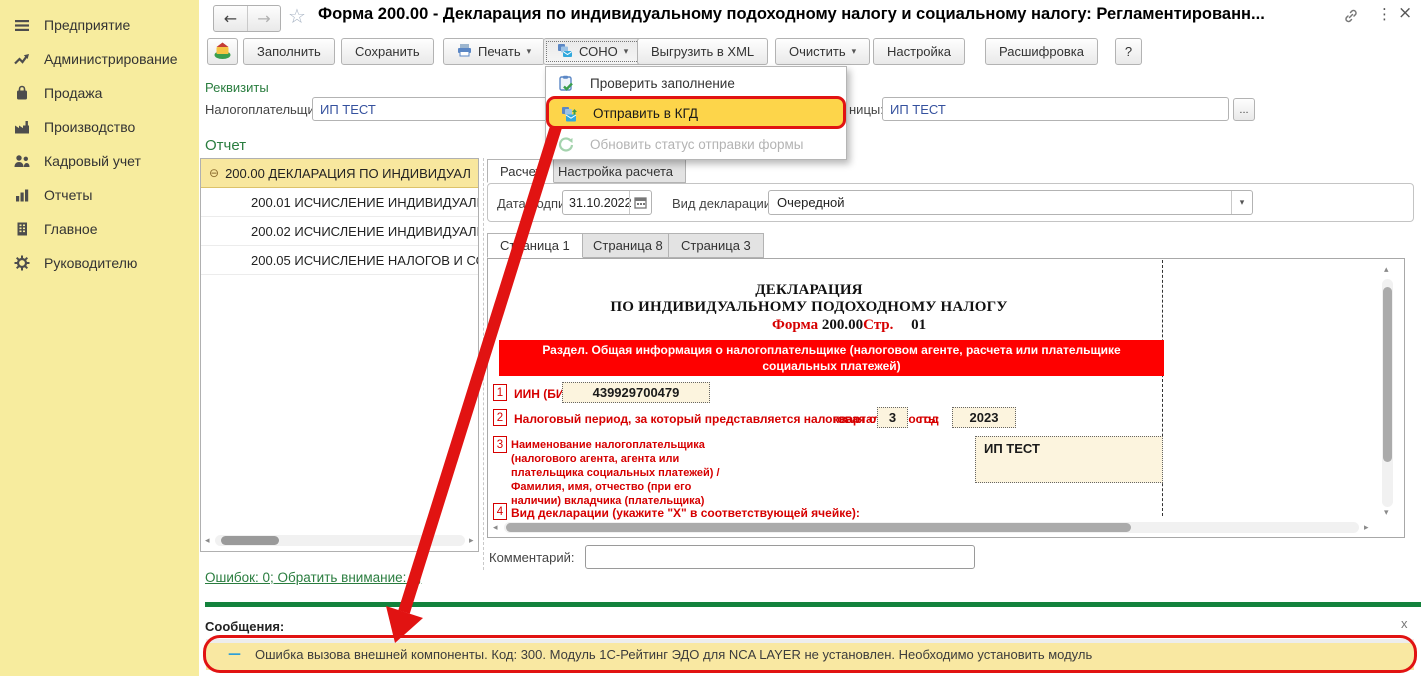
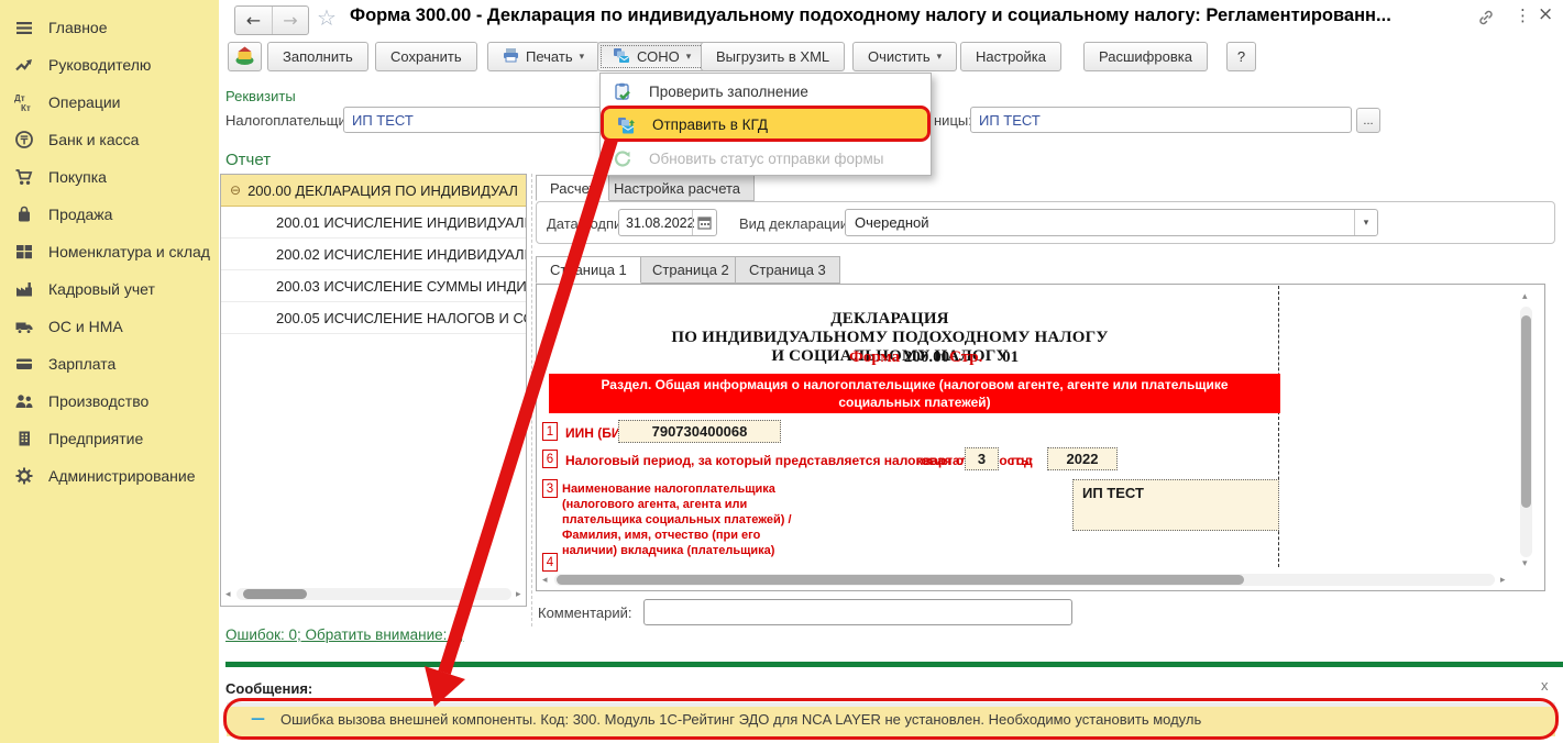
- Предприятие
+ Главное
- Администрирование
+ Руководителю
+ Дт
+ Кт
+ Операции
+ Банк и касса
+ Покупка
  Продажа
+ Номенклатура и склад
- Производство
+ Кадровый учет
+ ОС и НМА
+ Зарплата
- Кадровый учет
+ Производство
- Отчеты
- Главное
+ Предприятие
- Руководителю
+ Администрирование
  ←
  →
  ☆
- Форма 200.00 - Декларация по индивидуальному подоходному налогу и социальному налогу: Регламентированн...
+ Форма 300.00 - Декларация по индивидуальному подоходному налогу и социальному налогу: Регламентированн...
  ⋮
  ×
  Заполнить
  Сохранить
  Печать
  ▾
  СОНО
  ▾
  Выгрузить в XML
  Очистить
  ▾
  Настройка
  Расшифровка
  ?
  Реквизиты
  Налогоплательщ
  ИП ТЕСТ
  ницы
  ИП ТЕСТ
  ...
  Отчет
  ⊖
  200.00 ДЕКЛАРАЦИЯ ПО ИНДИВИДУАЛ
  200.01 ИСЧИСЛЕНИЕ ИНДИВИДУАЛ
  200.02 ИСЧИСЛЕНИЕ ИНДИВИДУАЛ
+ 200.03 ИСЧИСЛЕНИЕ СУММЫ ИНДИ
  200.05 ИСЧИСЛЕНИЕ НАЛОГОВ И С
  ◂
  ▸
  Расче
  Настройка расчета
- 31.10.2022
+ 31.08.2022
  Вид деклараци
  Очередной
  ▾
  Станица 1
- Страница 8
+ Страница 2
  Страница 3
  ДЕКЛАРАЦИЯ
  ПО ИНДИВИДУАЛЬНОМУ ПОДОХОДНОМУ НАЛОГУ
+ И СОЦИАЛЬНОМУ НАЛОГУ
  Форма 200.00Стр. 01
- Раздел. Общая информация о налогоплательщике (налоговом агенте, расчета или плательщике социальных платежей)
+ Раздел. Общая информация о налогоплательщике (налоговом агенте, агенте или плательщике социальных платежей)
  1
  ИИН (БИ
- 439929700479
+ 790730400068
- 2
+ 6
  Налоговый период, за который представляется налоговая оость:
  кварта
  3
  год
- 2023
+ 2022
  3
  Наименование налогоплательщика (налогового агента, агента или плательщика социальных платежей) /Фамилия, имя, отчество (при его наличии) вкладчика (плательщика)
  ИП ТЕСТ
  4
- Вид декларации (укажите "Х" в соответствующей ячейке):
  ◂
  ▸
  ▴
  ▾
  Комментарий:
  Ошибок: 0; Обратить внимание:
  Сообщения:
  x
  —
  Ошибка вызова внешней компоненты. Код: 300. Модуль 1С-Рейтинг ЭДО для NCA LAYER не установлен. Необходимо установить модуль
  Проверить заполнение
  Отправить в КГД
  Обновить статус отправки формы
